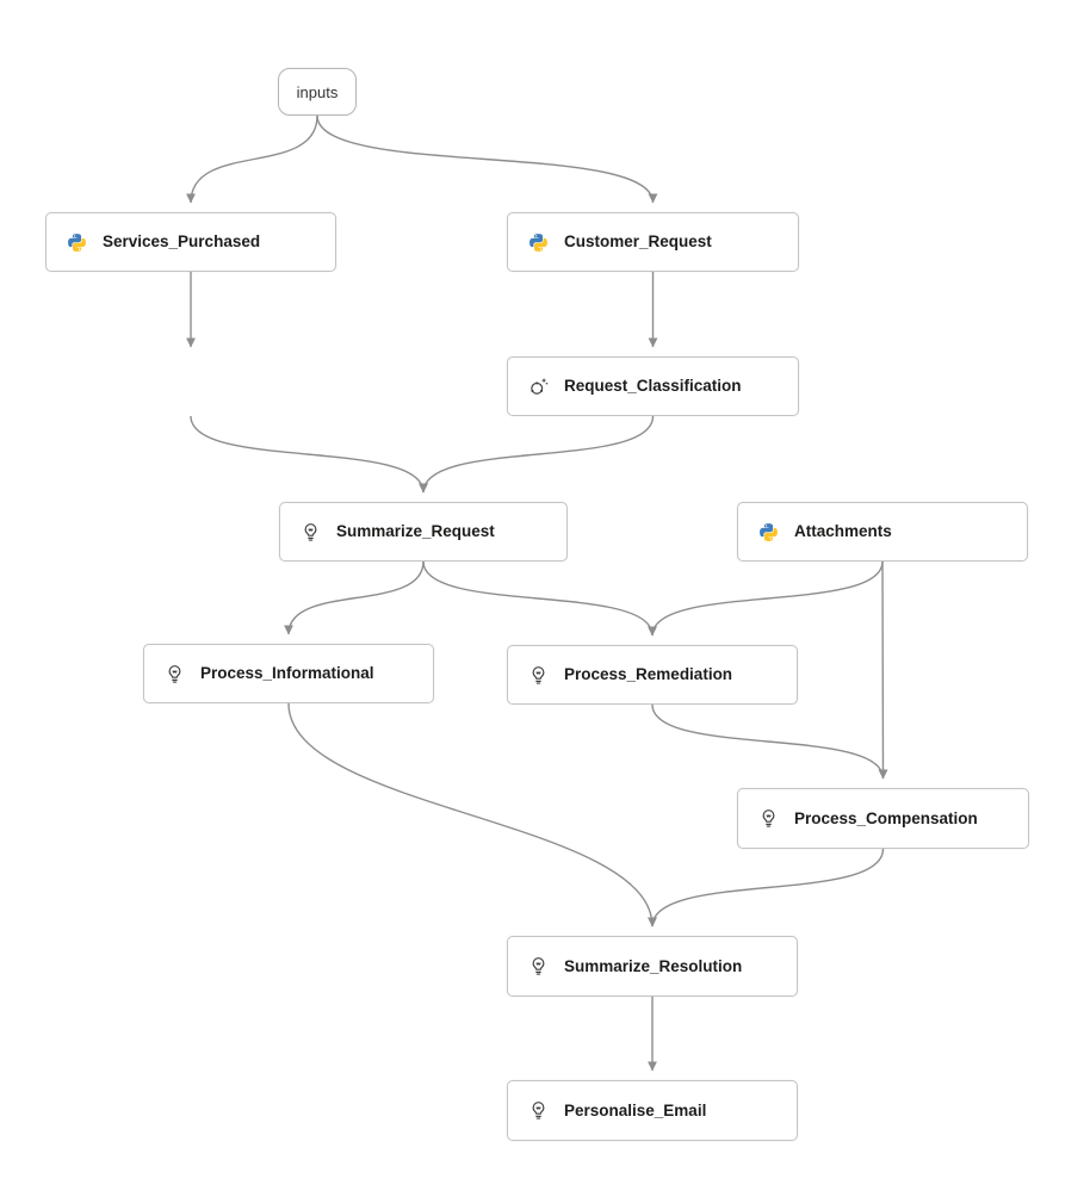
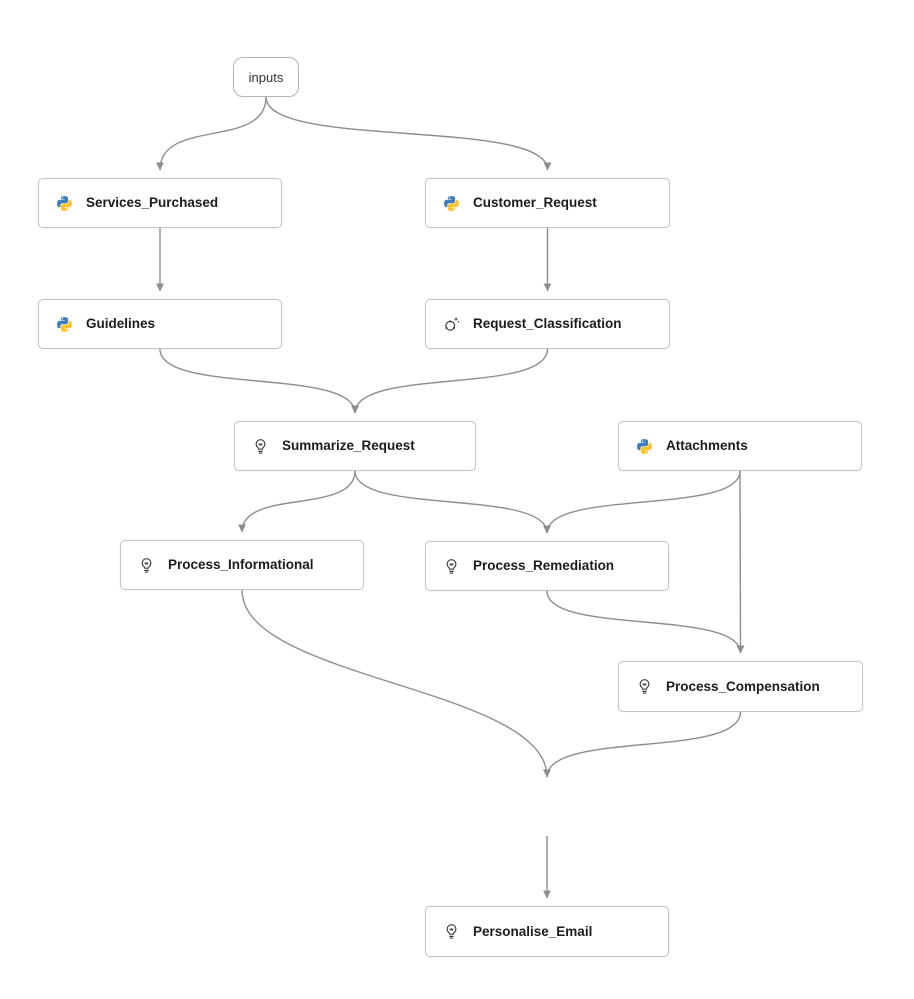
  inputs
  Services_Purchased
  Customer_Request
+ Guidelines
  Request_Classification
  Summarize_Request
  Attachments
  Process_Informational
  Process_Remediation
  Process_Compensation
- Summarize_Resolution
  Personalise_Email
